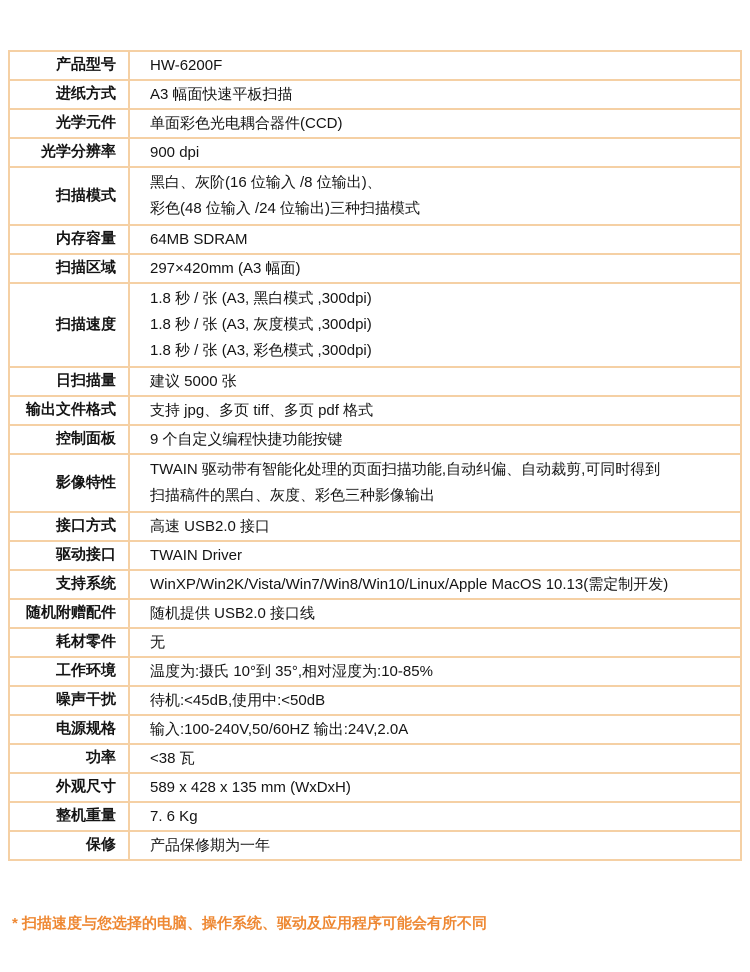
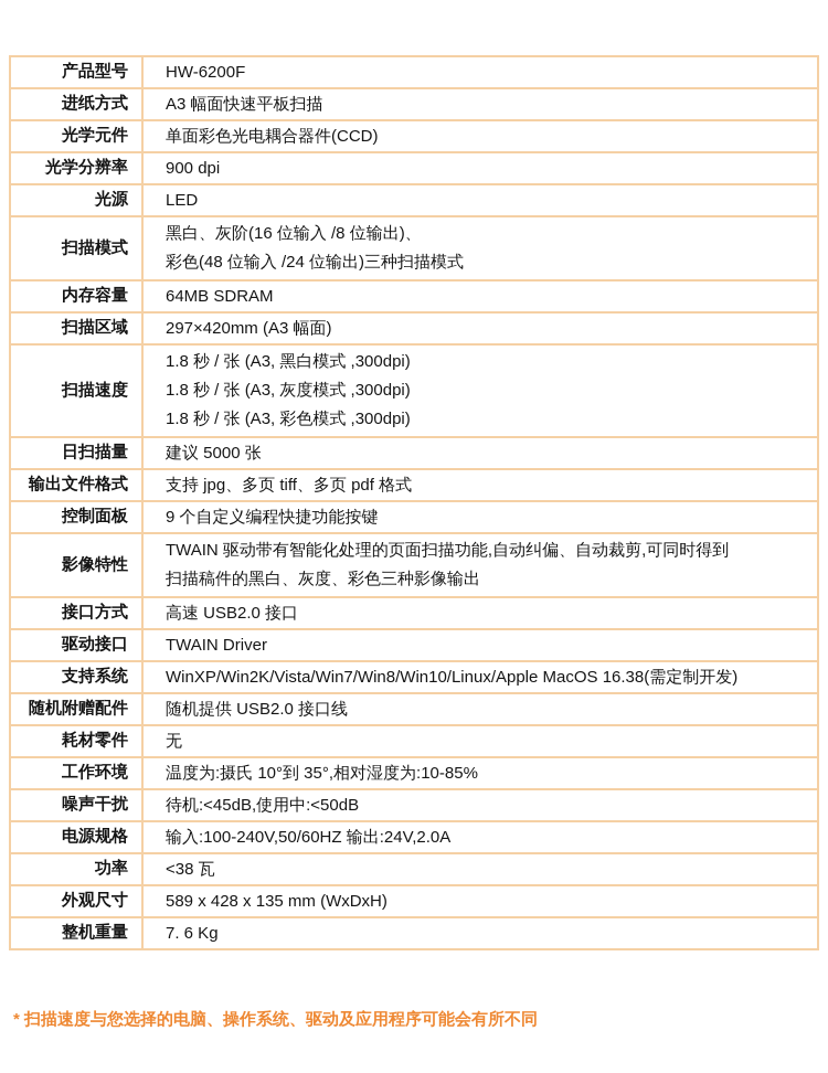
  产品型号	HW-6200F
  进纸方式	A3 幅面快速平板扫描
  光学元件	单面彩色光电耦合器件(CCD)
  光学分辨率	900 dpi
+ 光源	LED
  扫描模式	黑白、灰阶(16 位输入 /8 位输出)、彩色(48 位输入 /24 位输出)三种扫描模式
  内存容量	64MB SDRAM
  扫描区域	297×420mm (A3 幅面)
  扫描速度	1.8 秒 / 张 (A3, 黑白模式 ,300dpi)1.8 秒 / 张 (A3, 灰度模式 ,300dpi)1.8 秒 / 张 (A3, 彩色模式 ,300dpi)
  日扫描量	建议 5000 张
  输出文件格式	支持 jpg、多页 tiff、多页 pdf 格式
  控制面板	9 个自定义编程快捷功能按键
  影像特性	TWAIN 驱动带有智能化处理的页面扫描功能,自动纠偏、自动裁剪,可同时得到扫描稿件的黑白、灰度、彩色三种影像输出
  接口方式	高速 USB2.0 接口
  驱动接口	TWAIN Driver
- 支持系统	WinXP/Win2K/Vista/Win7/Win8/Win10/Linux/Apple MacOS 10.13(需定制开发)
+ 支持系统	WinXP/Win2K/Vista/Win7/Win8/Win10/Linux/Apple MacOS 16.38(需定制开发)
  随机附赠配件	随机提供 USB2.0 接口线
  耗材零件	无
  工作环境	温度为:摄氏 10°到 35°,相对湿度为:10-85%
  噪声干扰	待机:<45dB,使用中:<50dB
  电源规格	输入:100-240V,50/60HZ 输出:24V,2.0A
  功率	<38 瓦
  外观尺寸	589 x 428 x 135 mm (WxDxH)
  整机重量	7. 6 Kg
- 保修	产品保修期为一年
  * 扫描速度与您选择的电脑、操作系统、驱动及应用程序可能会有所不同
